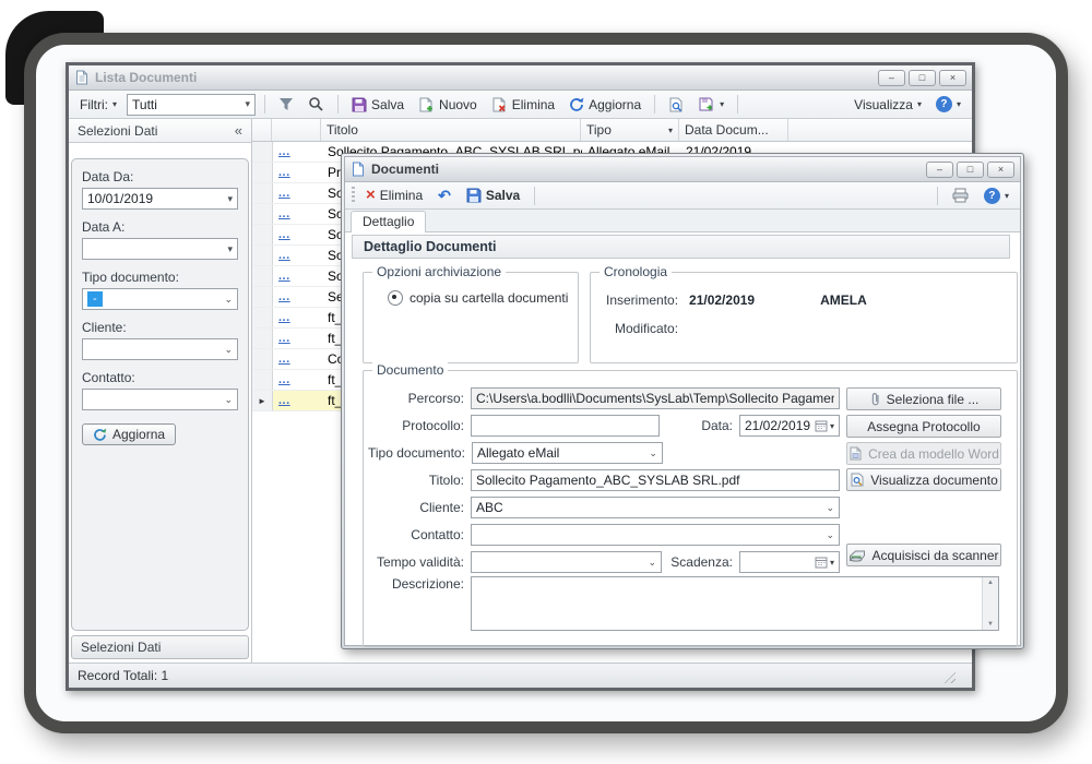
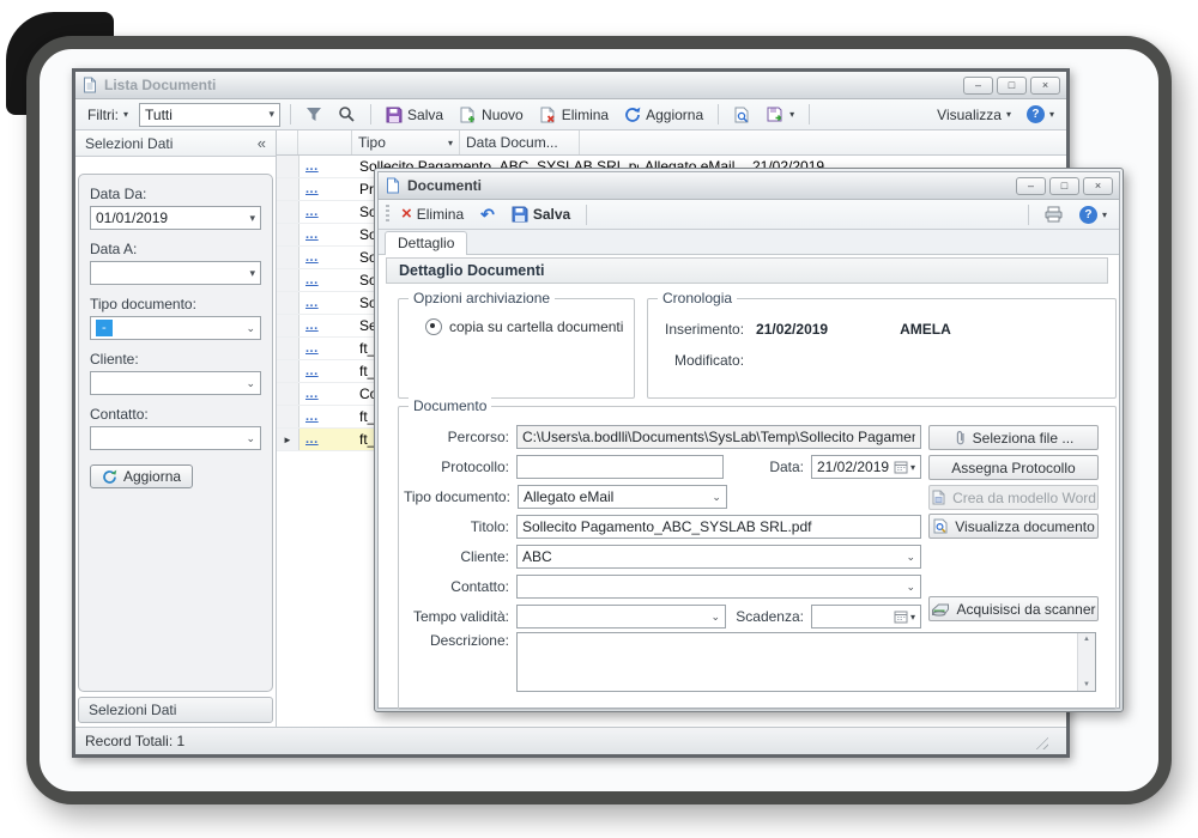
  Lista Documenti
  –
  □
  ×
  Filtri:
  ▾
  Tutti
  ▾
  Salva
  Nuovo
  Elimina
  Aggiorna
  ▾
  Visualizza
  ▾
  ?
  ▾
  Selezioni Dati
  «
  Data Da:
- 10/01/2019
+ 01/01/2019
  ▾
  Data A:
  ▾
  Tipo documento:
  -
  ⌄
  Cliente:
  ⌄
  Contatto:
  ⌄
  Aggiorna
  Selezioni Dati
- Titolo
  Tipo
  ▾
  Data Docum...
  ...
  Sollecito Pagamento_ABC_SYSLAB SRL.p
  Allegato eMail
  21/02/2019
  ...
  ...
  ...
  ...
  ...
  ...
  ...
  ...
  ft_
  ...
  ft_
  ...
  ...
  ft_
  ►
  ...
  ft_
  Record Totali: 1
  Documenti
  –
  □
  ×
  ×
  Elimina
  ↶
  Salva
  ?
  ▾
  Dettaglio
  Dettaglio Documenti
  Opzioni archiviazione
  copia su cartella documenti
  Cronologia
  Inserimento:
  21/02/2019
  AMELA
  Modificato:
  Documento
  Percorso:
  C:\Users\a.bodlli\Documents\SysLab\Temp\Sollecito Pagame
  Protocollo:
  Data:
  21/02/2019
  ▾
  Tipo documento:
  Allegato eMail
  ⌄
  Titolo:
  Sollecito Pagamento_ABC_SYSLAB SRL.pdf
  Cliente:
  ABC
  ⌄
  Contatto:
  ⌄
  Tempo validità:
  ⌄
  Scadenza:
  ▾
  Descrizione:
  Seleziona file ...
  Assegna Protocollo
  Crea da modello Word
  Visualizza documento
  Acquisisci da scanner
